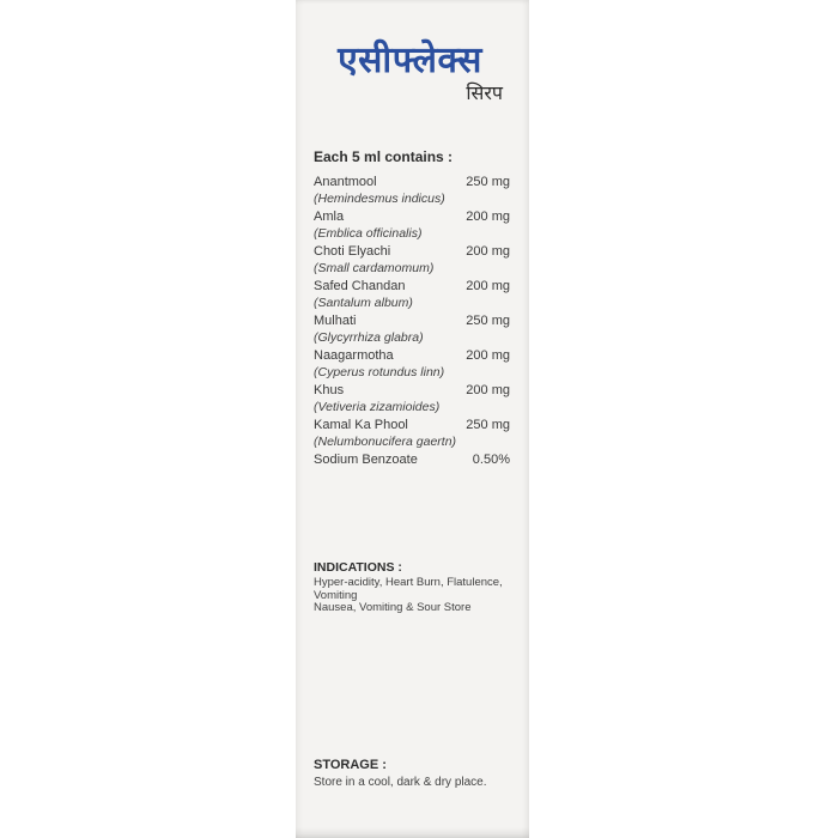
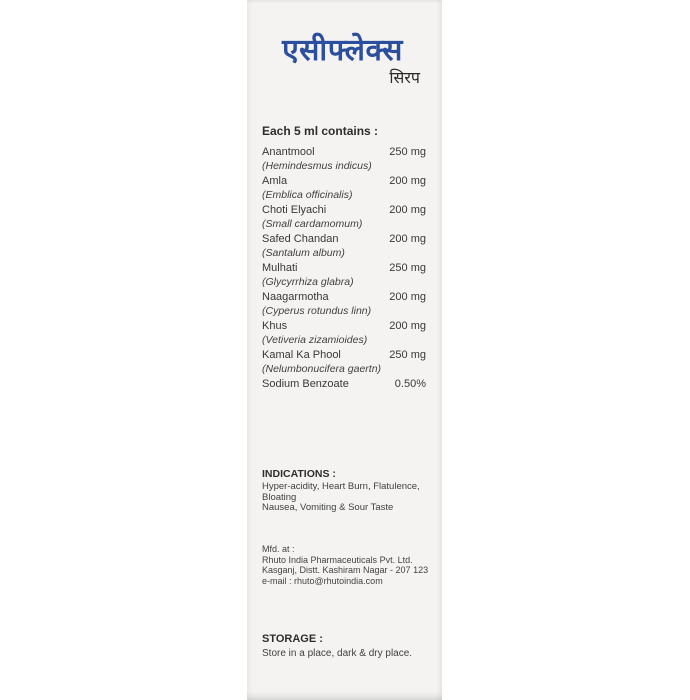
  एसीफ्लेक्स
  सिरप
  Each 5 ml contains :
  Anantmool
  250 mg
  (Hemindesmus indicus)
  Amla
  200 mg
  (Emblica officinalis)
  Choti Elyachi
  200 mg
  (Small cardamomum)
  Safed Chandan
  200 mg
  (Santalum album)
  Mulhati
  250 mg
  (Glycyrrhiza glabra)
  Naagarmotha
  200 mg
  (Cyperus rotundus linn)
  Khus
  200 mg
  (Vetiveria zizamioides)
  Kamal Ka Phool
  250 mg
  (Nelumbonucifera gaertn)
  Sodium Benzoate
  0.50%
  INDICATIONS :
- Hyper-acidity, Heart Burn, Flatulence, Vomiting
+ Hyper-acidity, Heart Burn, Flatulence, Bloating
- Nausea, Vomiting & Sour Store
+ Nausea, Vomiting & Sour Taste
+ Mfd. at :
+ Rhuto India Pharmaceuticals Pvt. Ltd.
+ Kasganj, Distt. Kashiram Nagar - 207 123
+ e-mail : rhuto@rhutoindia.com
  STORAGE :
- Store in a cool, dark & dry place.
+ Store in a place, dark & dry place.
